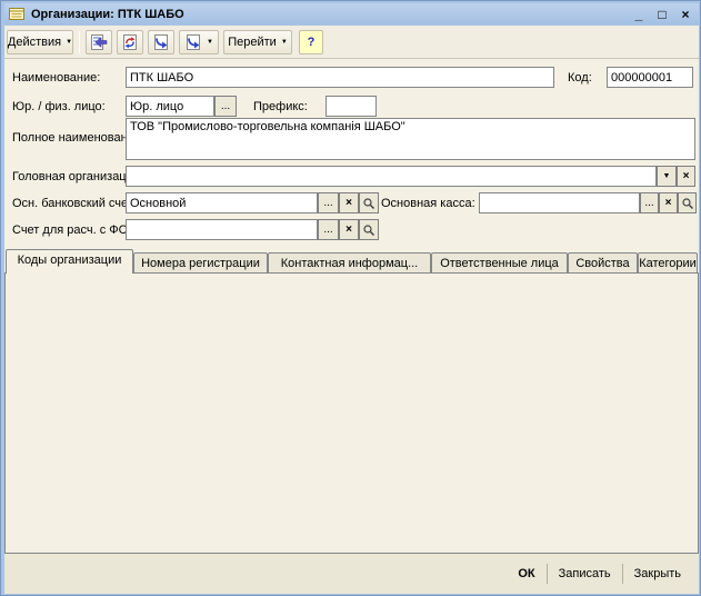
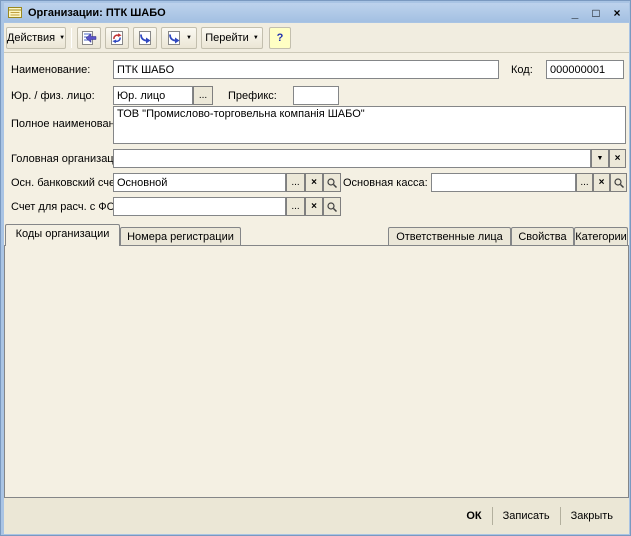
  Организации: ПТК ШАБО
  _
  □
  ×
  Действия
  Перейти
  ?
  Наименование:
  ПТК ШАБО
  Код:
  000000001
  Юр. / физ. лицо:
  Юр. лицо
  ...
  Префикс:
  Полное наименован
  ТОВ "Промислово-торговельна компанія ШАБО"
  Головная организац
  ×
  Осн. банковский сче
  Основной
  ...
  ×
  Основная касса:
  ...
  ×
  Счет для расч. с ФС
  ...
  ×
  Коды организации
  Номера регистрации
- Контактная информац...
  Ответственные лица
  Свойства
  Категории
  ОК
  Записать
  Закрыть
